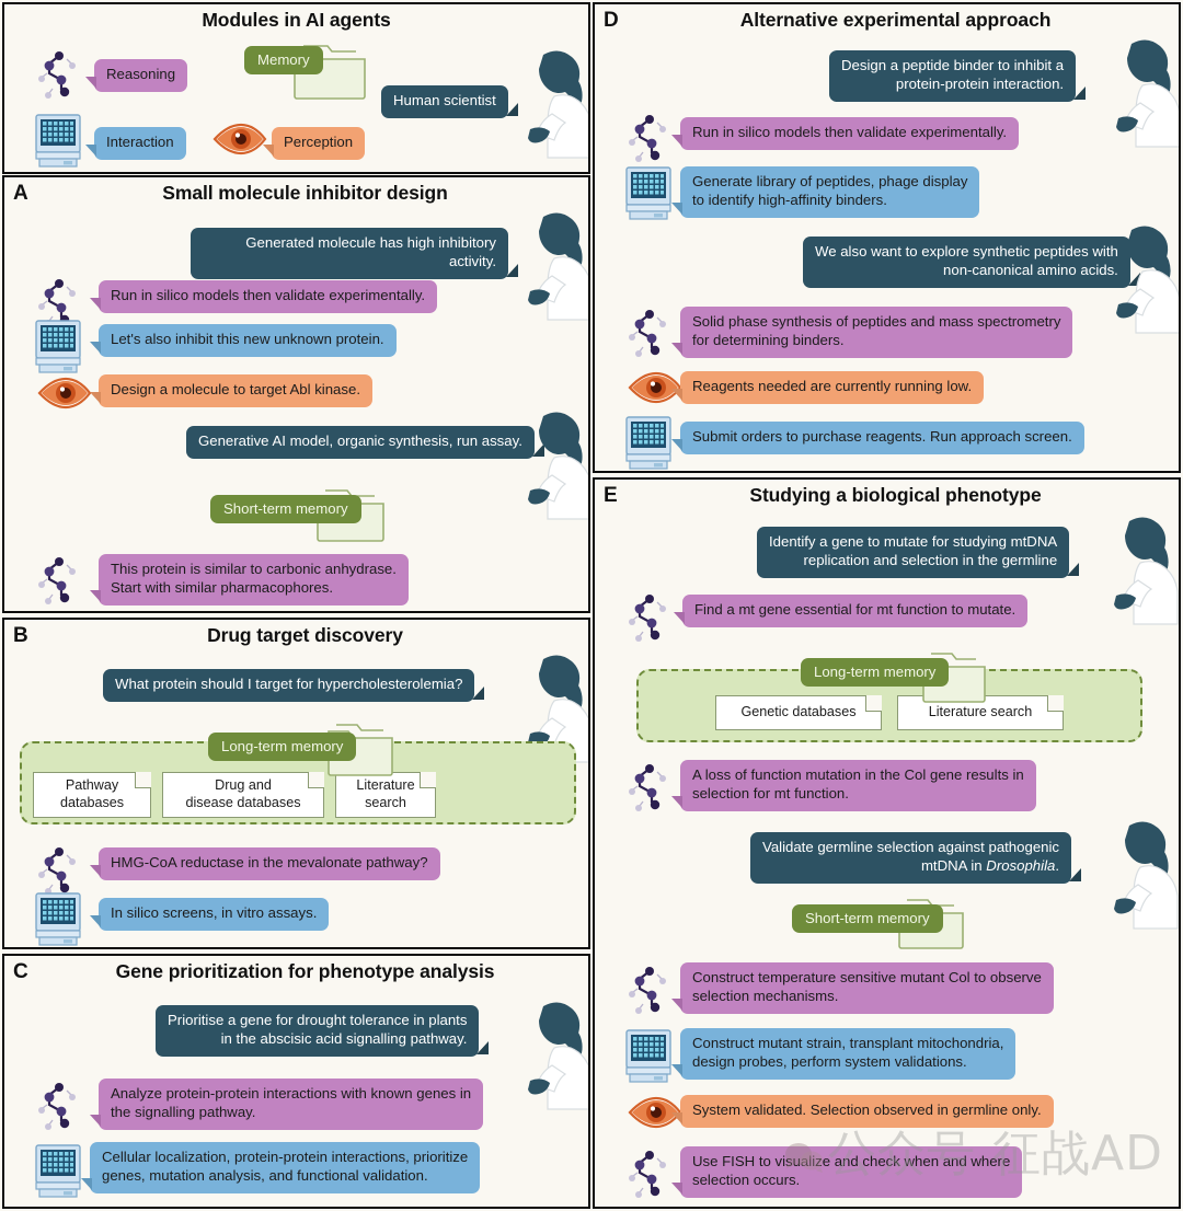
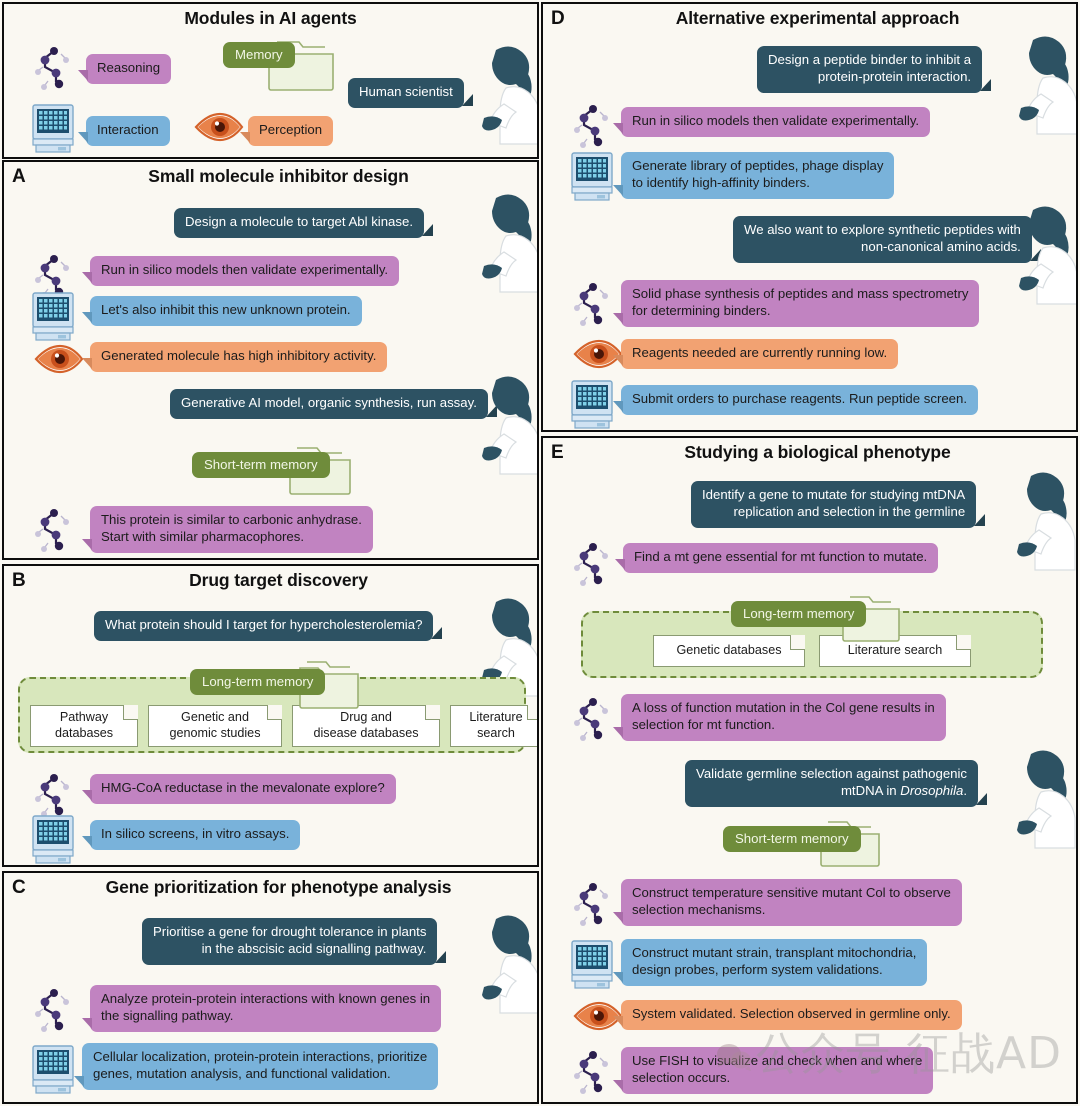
  Modules in AI agents
  Reasoning
  Memory
  Human scientist
  Interaction
  Perception
  A
  Small molecule inhibitor design
- Generated molecule has high inhibitory activity.
+ Design a molecule to target Abl kinase.
  Run in silico models then validate experimentally.
  Let's also inhibit this new unknown protein.
- Design a molecule to target Abl kinase.
+ Generated molecule has high inhibitory activity.
  Generative AI model, organic synthesis, run assay.
  Short-term memory
  This protein is similar to carbonic anhydrase.
  Start with similar pharmacophores.
  B
  Drug target discovery
  What protein should I target for hypercholesterolemia?
  Pathway
  databases
+ Genetic and
+ genomic studies
  Drug and
  disease databases
  Literature
  search
  Long-term memory
- HMG-CoA reductase in the mevalonate pathway?
+ HMG-CoA reductase in the mevalonate explore?
  In silico screens, in vitro assays.
  C
  Gene prioritization for phenotype analysis
  Prioritise a gene for drought tolerance in plants
  in the abscisic acid signalling pathway.
  Analyze protein-protein interactions with known genes in
  the signalling pathway.
  Cellular localization, protein-protein interactions, prioritize
  genes, mutation analysis, and functional validation.
  D
  Alternative experimental approach
  Design a peptide binder to inhibit a
  protein-protein interaction.
  Run in silico models then validate experimentally.
  Generate library of peptides, phage display
  to identify high-affinity binders.
  We also want to explore synthetic peptides with
  non-canonical amino acids.
  Solid phase synthesis of peptides and mass spectrometry
  for determining binders.
  Reagents needed are currently running low.
- Submit orders to purchase reagents. Run approach screen.
+ Submit orders to purchase reagents. Run peptide screen.
  E
  Studying a biological phenotype
  Identify a gene to mutate for studying mtDNA
  replication and selection in the germline
  Find a mt gene essential for mt function to mutate.
  Genetic databases
  Literature search
  Long-term memory
  A loss of function mutation in the Col gene results in
  selection for mt function.
  Validate germline selection against pathogenic
  mtDNA in Drosophila.
  Short-term memory
  Construct temperature sensitive mutant Col to observe
  selection mechanisms.
  Construct mutant strain, transplant mitochondria,
  design probes, perform system validations.
  System validated. Selection observed in germline only.
  Use FISH to visualize and check when and where
  selection occurs.
  公众号 征战AD
